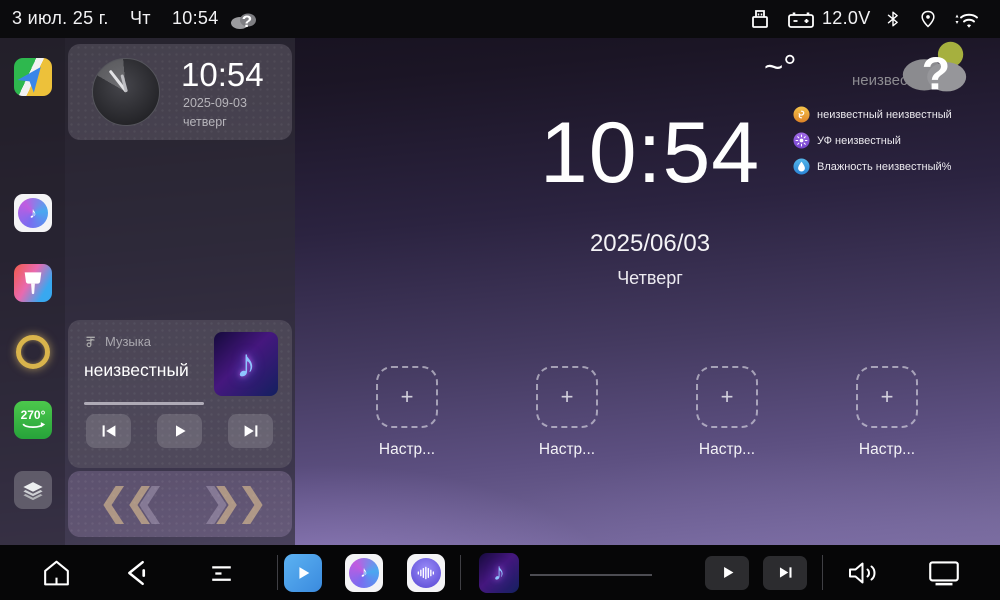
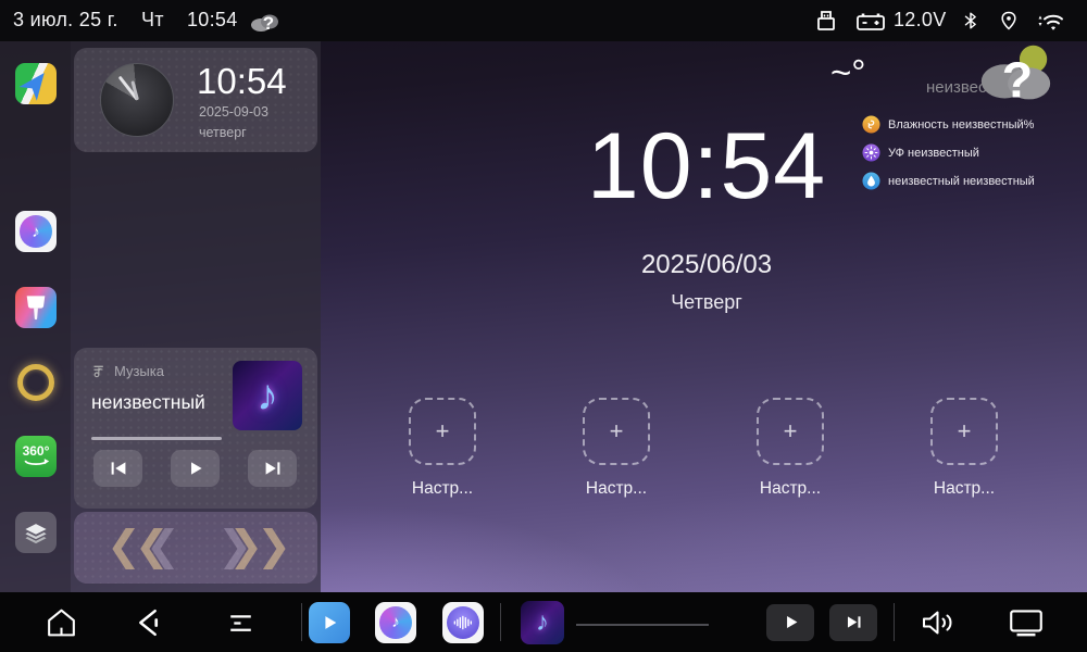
  3 июл. 25 г.
  Чт
  10:54
  ?
  12.0V
  ♪
- 270°
+ 360°
  10:54
  2025-09-03
  четверг
  Музыка
  неизвестный
  ♪
  ❮❮
  ❮
  ❯
  ❯❯
  10:54
  2025/06/03
  Четверг
  ~°
  ?
- неизвестный неизвестный
+ Влажность неизвестный%
  УФ неизвестный
- Влажность неизвестный%
+ неизвестный неизвестный
  +
  Настр...
  +
  Настр...
  +
  Настр...
  +
  Настр...
  ♪
  ♪
